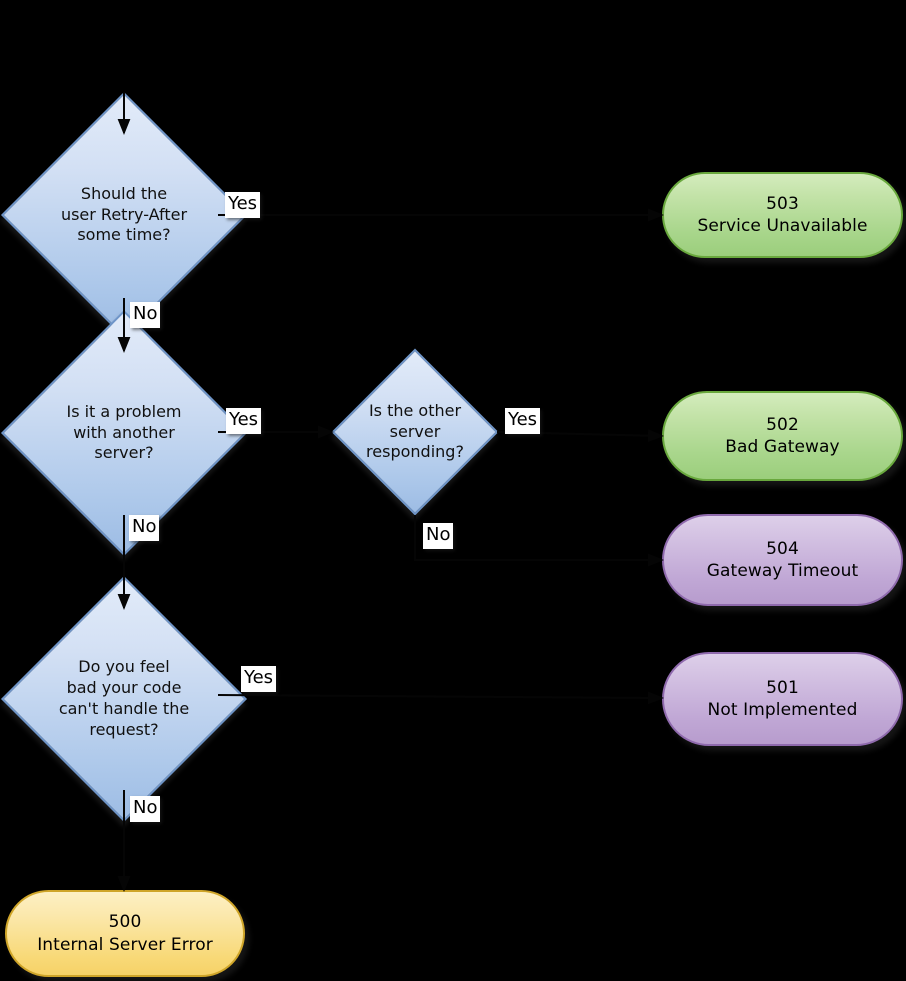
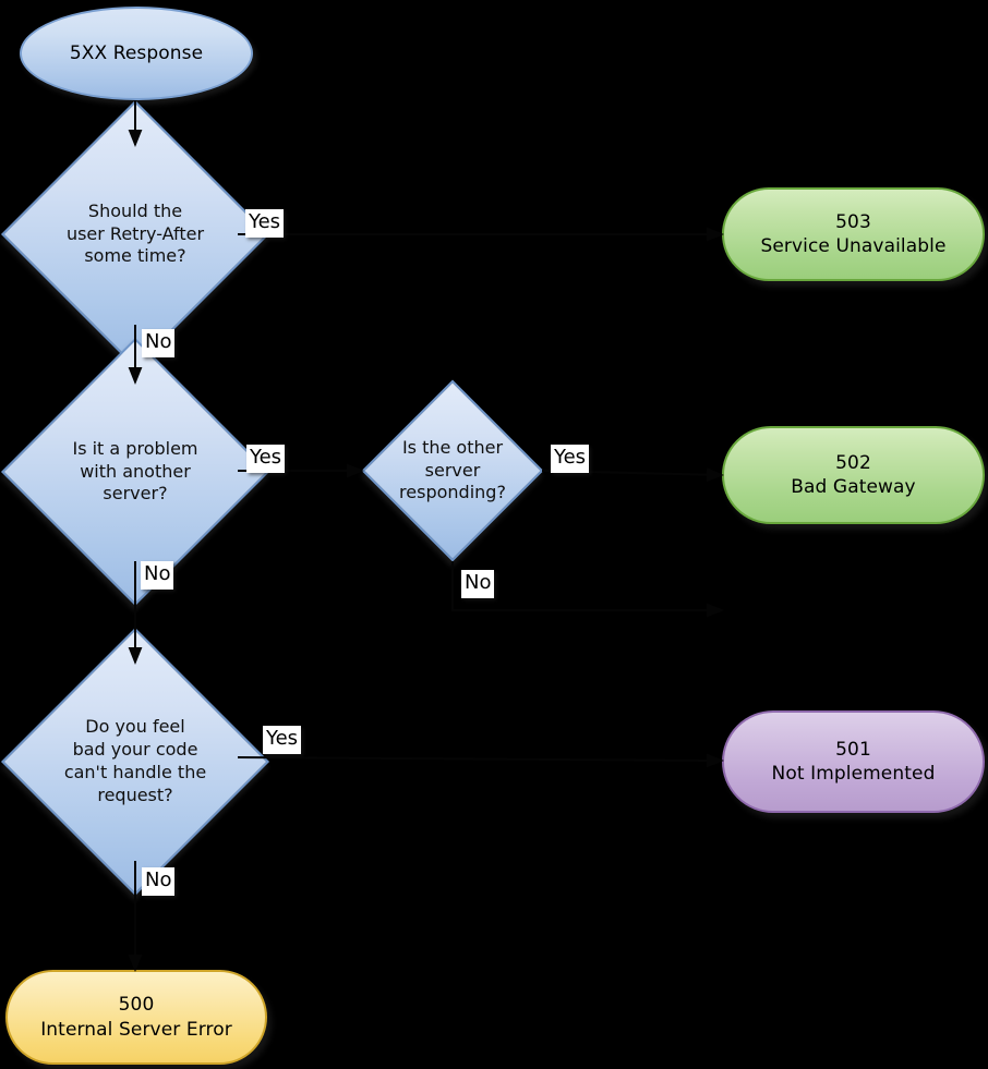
+ 5XX Response
  Should the
  user Retry-After
  some time?
  Is it a problem
  with another
  server?
  Is the other
  server
  responding?
  Do you feel
  bad your code
  can't handle the
  request?
  503
  Service Unavailable
  502
  Bad Gateway
- 504
- Gateway Timeout
  501
  Not Implemented
  500
  Internal Server Error
  Yes
  No
  Yes
  No
  Yes
  No
  Yes
  No
